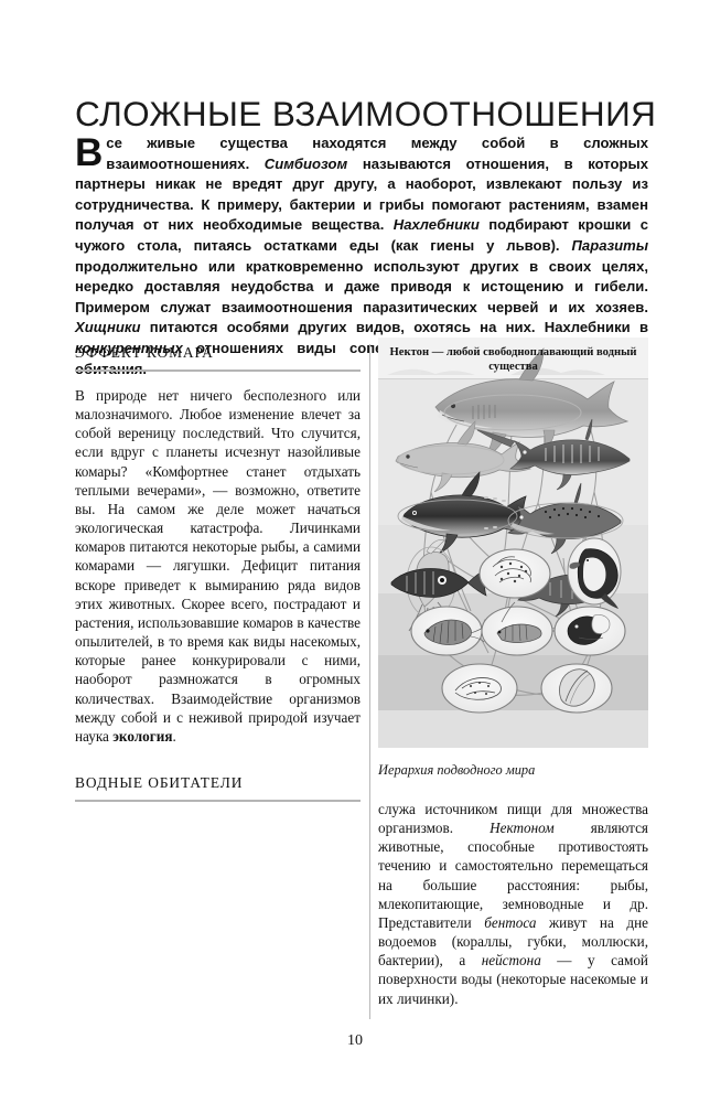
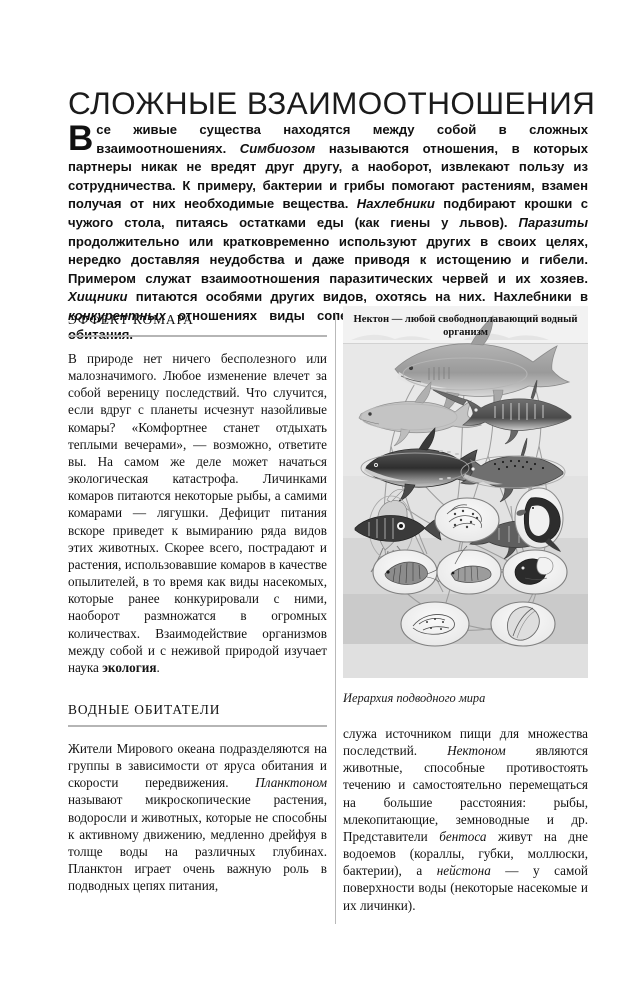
  СЛОЖНЫЕ ВЗАИМООТНОШЕНИЯ
  В
  се живые существа находятся между собой в сложных взаимоотношениях. Симбиозом называются отношения, в которых партнеры никак не вредят друг другу, а наоборот, извлекают пользу из сотрудничества. К примеру, бактерии и грибы помогают растениям, взамен получая от них необходимые вещества. Нахлебники подбирают крошки с чужого стола, питаясь остатками еды (как гиены у львов). Паразиты продолжительно или кратковременно используют других в своих целях, нередко доставляя неудобства и даже приводя к истощению и гибели. Примером служат взаимоотношения паразитических червей и их хозяев. Хищники питаются особями других видов, охотясь на них. Нахлебники в конкурентных отношениях виды соп
  ЭФФЕКТ КОМАРА
  В природе нет ничего бесполезного или малозначимого. Любое изменение влечет за собой вереницу последствий. Что случится, если вдруг с планеты исчезнут назойливые комары? «Комфортнее станет отдыхать теплыми вечерами», — возможно, ответите вы. На самом же деле может начаться экологическая катастрофа. Личинками комаров питаются некоторые рыбы, а самими комарами — лягушки. Дефицит питания вскоре приведет к вымиранию ряда видов этих животных. Скорее всего, пострадают и растения, использовавшие комаров в качестве опылителей, в то время как виды насекомых, которые ранее конкурировали с ними, наоборот размножатся в огромных количествах. Взаимодействие организмов между собой и с неживой природой изучает наука экология.
  ВОДНЫЕ ОБИТАТЕЛИ
+ Жители Мирового океана подразделяются на группы в зависимости от яруса обитания и скорости передвижения. Планктоном называют микроскопические растения, водоросли и животных, которые не способны к активному движению, медленно дрейфуя в толще воды на различных глубинах. Планктон играет очень важную роль в подводных цепях питания,
- Нектон — любой свободноплавающий водный существа
+ Нектон — любой свободноплавающий водный организм
  Иерархия подводного мира
- служа источником пищи для множества организмов. Нектоном являются животные, способные противостоять течению и самостоятельно перемещаться на большие расстояния: рыбы, млекопитающие, земноводные и др. Представители бентоса живут на дне водоемов (кораллы, губки, моллюски, бактерии), а нейстона — у самой поверхности воды (некоторые насекомые и их личинки).
+ служа источником пищи для множества последствий. Нектоном являются животные, способные противостоять течению и самостоятельно перемещаться на большие расстояния: рыбы, млекопитающие, земноводные и др. Представители бентоса живут на дне водоемов (кораллы, губки, моллюски, бактерии), а нейстона — у самой поверхности воды (некоторые насекомые и их личинки).
- 10
